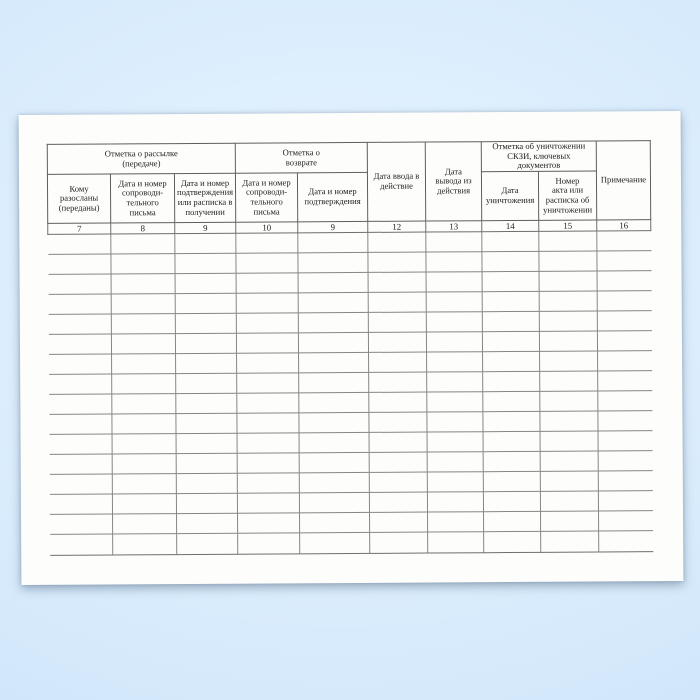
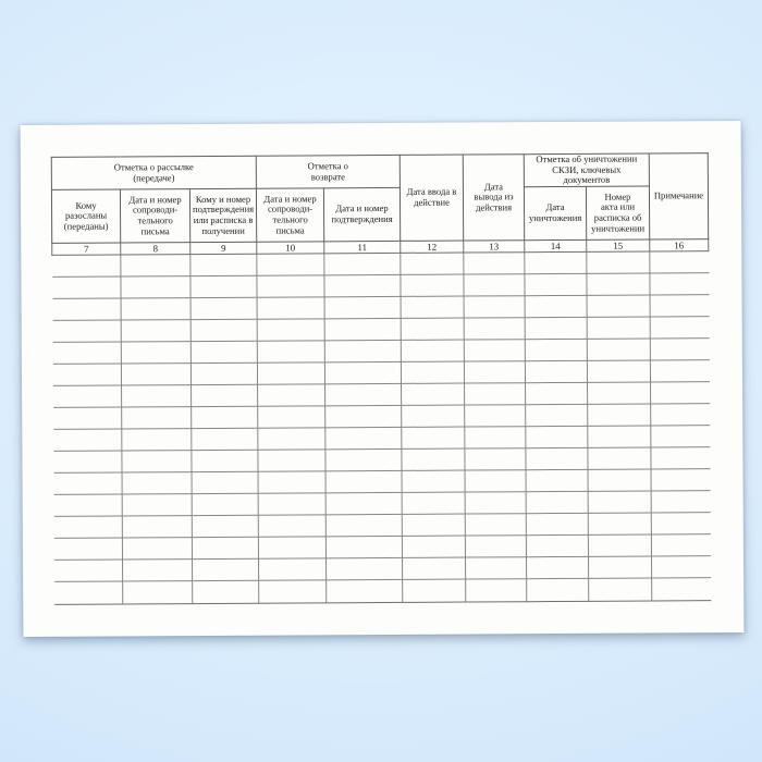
  Отметка о рассылке (передаче)	Отметка о возврате	Дата ввода в действие	Дата вывода из действия	Отметка об уничтожении СКЗИ, ключевых документов	Примечание
- Кому разосланы (переданы)	Дата и номер сопроводи- тельного письма	Дата и номер подтверждения или расписка в получении	Дата и номер сопроводи- тельного письма	Дата и номер подтверждения	Дата уничтожения	Номер акта или расписка об уничтожении
+ Кому разосланы (переданы)	Дата и номер сопроводи- тельного письма	Кому и номер подтверждения или расписка в получении	Дата и номер сопроводи- тельного письма	Дата и номер подтверждения	Дата уничтожения	Номер акта или расписка об уничтожении
- 7	8	9	10	9	12	13	14	15	16
+ 7	8	9	10	11	12	13	14	15	16
